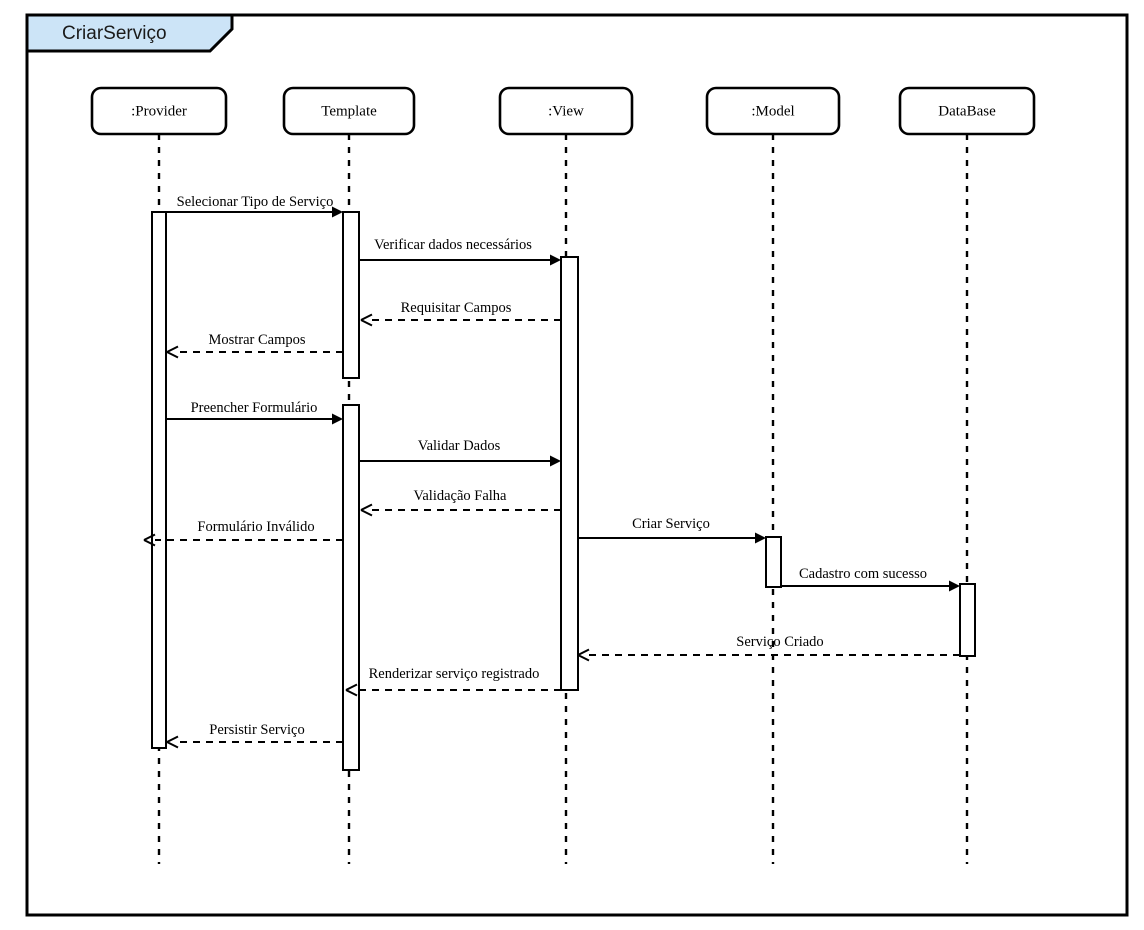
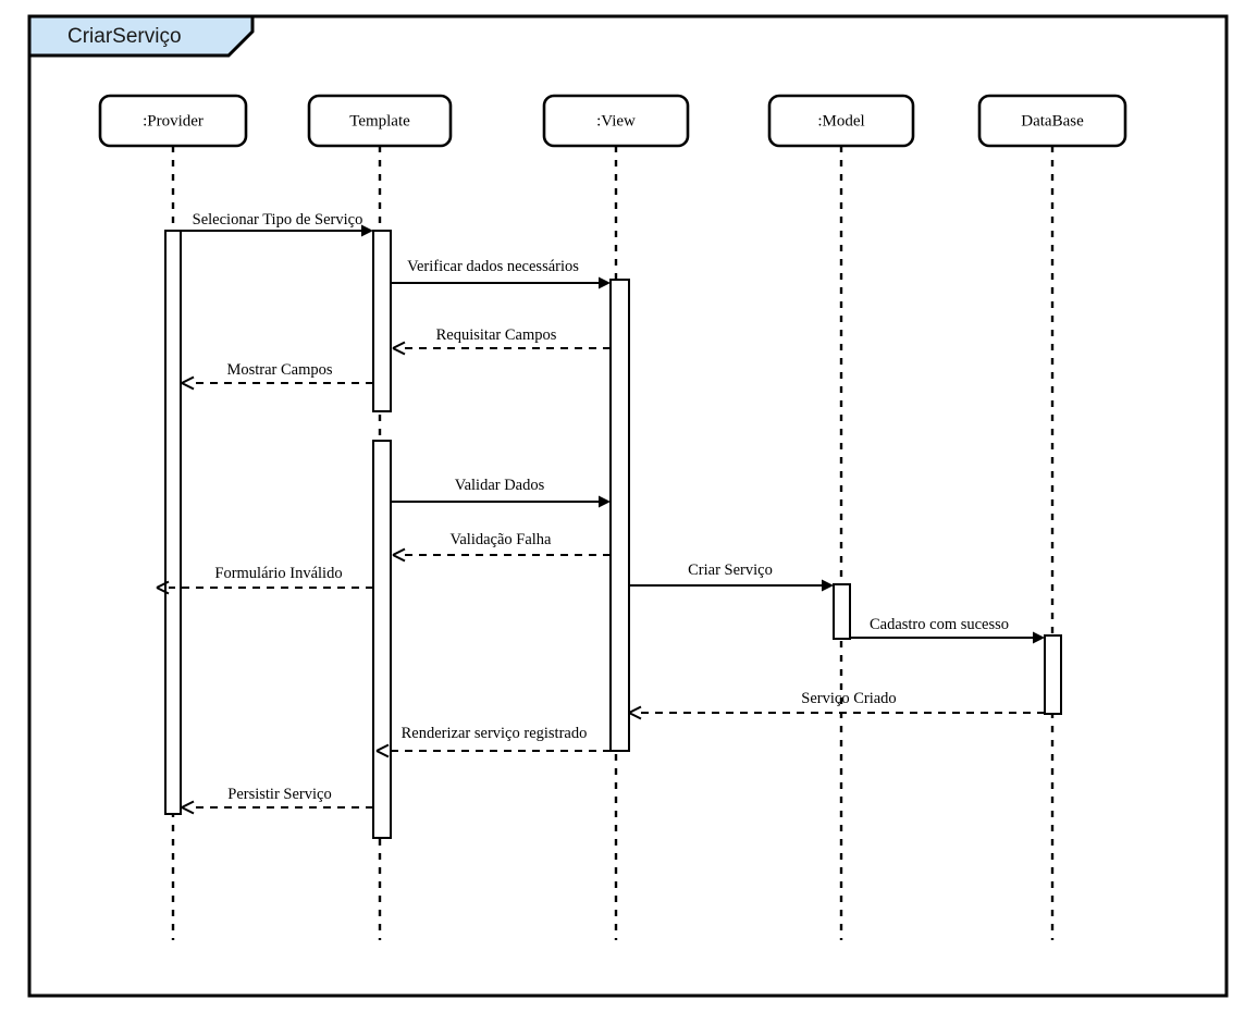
  CriarServiço
  :Provider
  Template
  :View
  :Model
  DataBase
  Selecionar Tipo de Serviço
  Verificar dados necessários
  Requisitar Campos
  Mostrar Campos
- Preencher Formulário
  Validar Dados
  Validação Falha
  Formulário Inválido
  Criar Serviço
  Cadastro com sucesso
  Serviço Criado
  Renderizar serviço registrado
  Persistir Serviço
